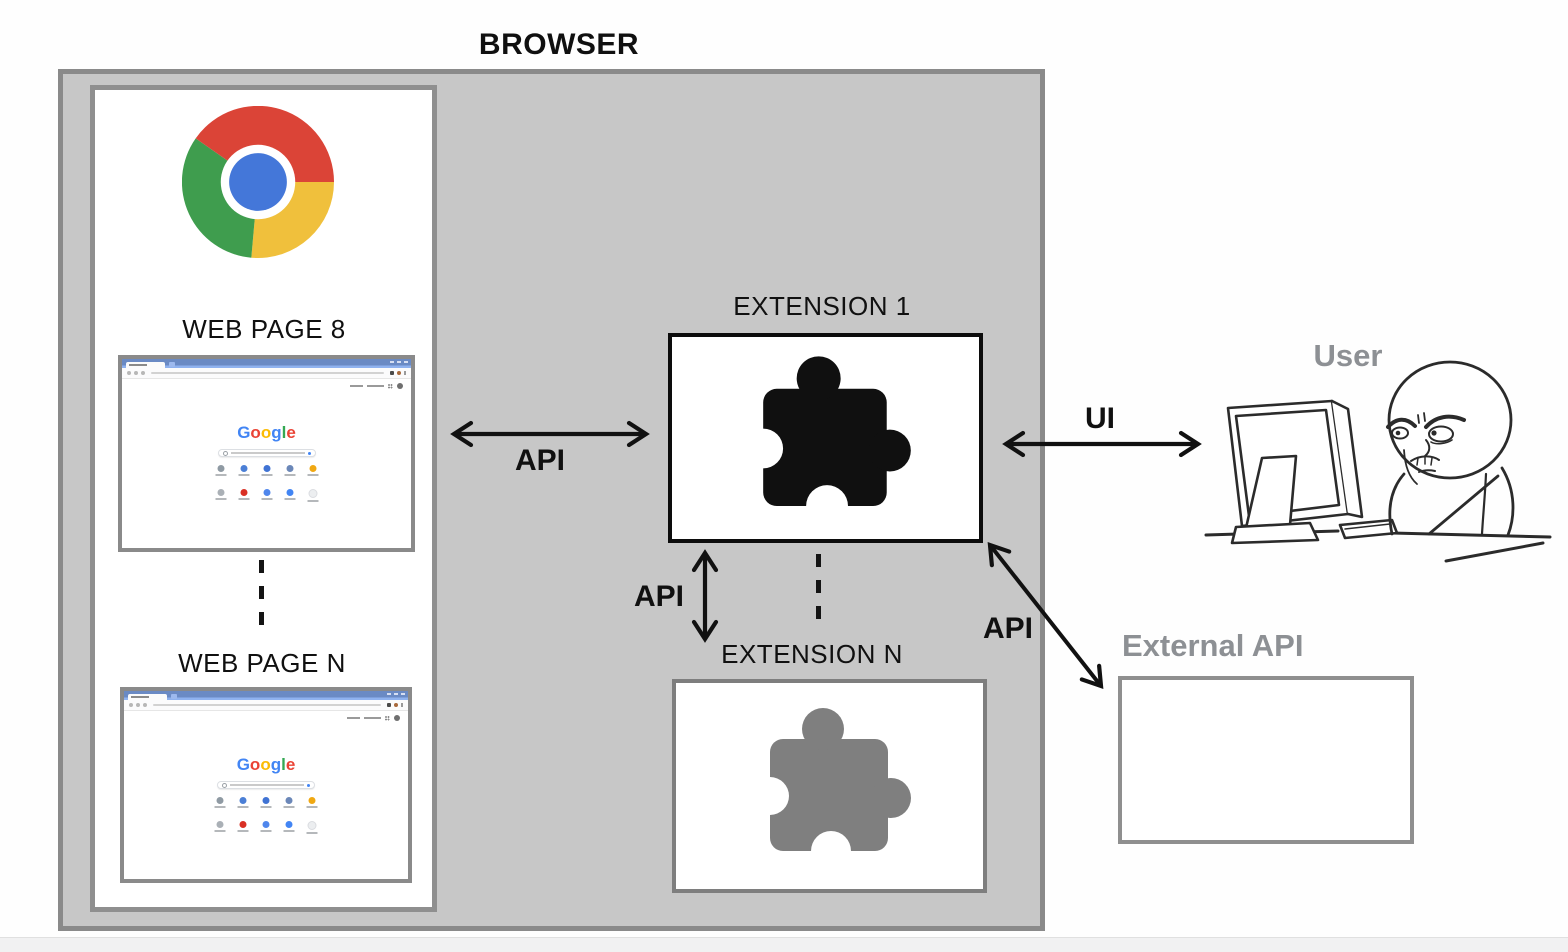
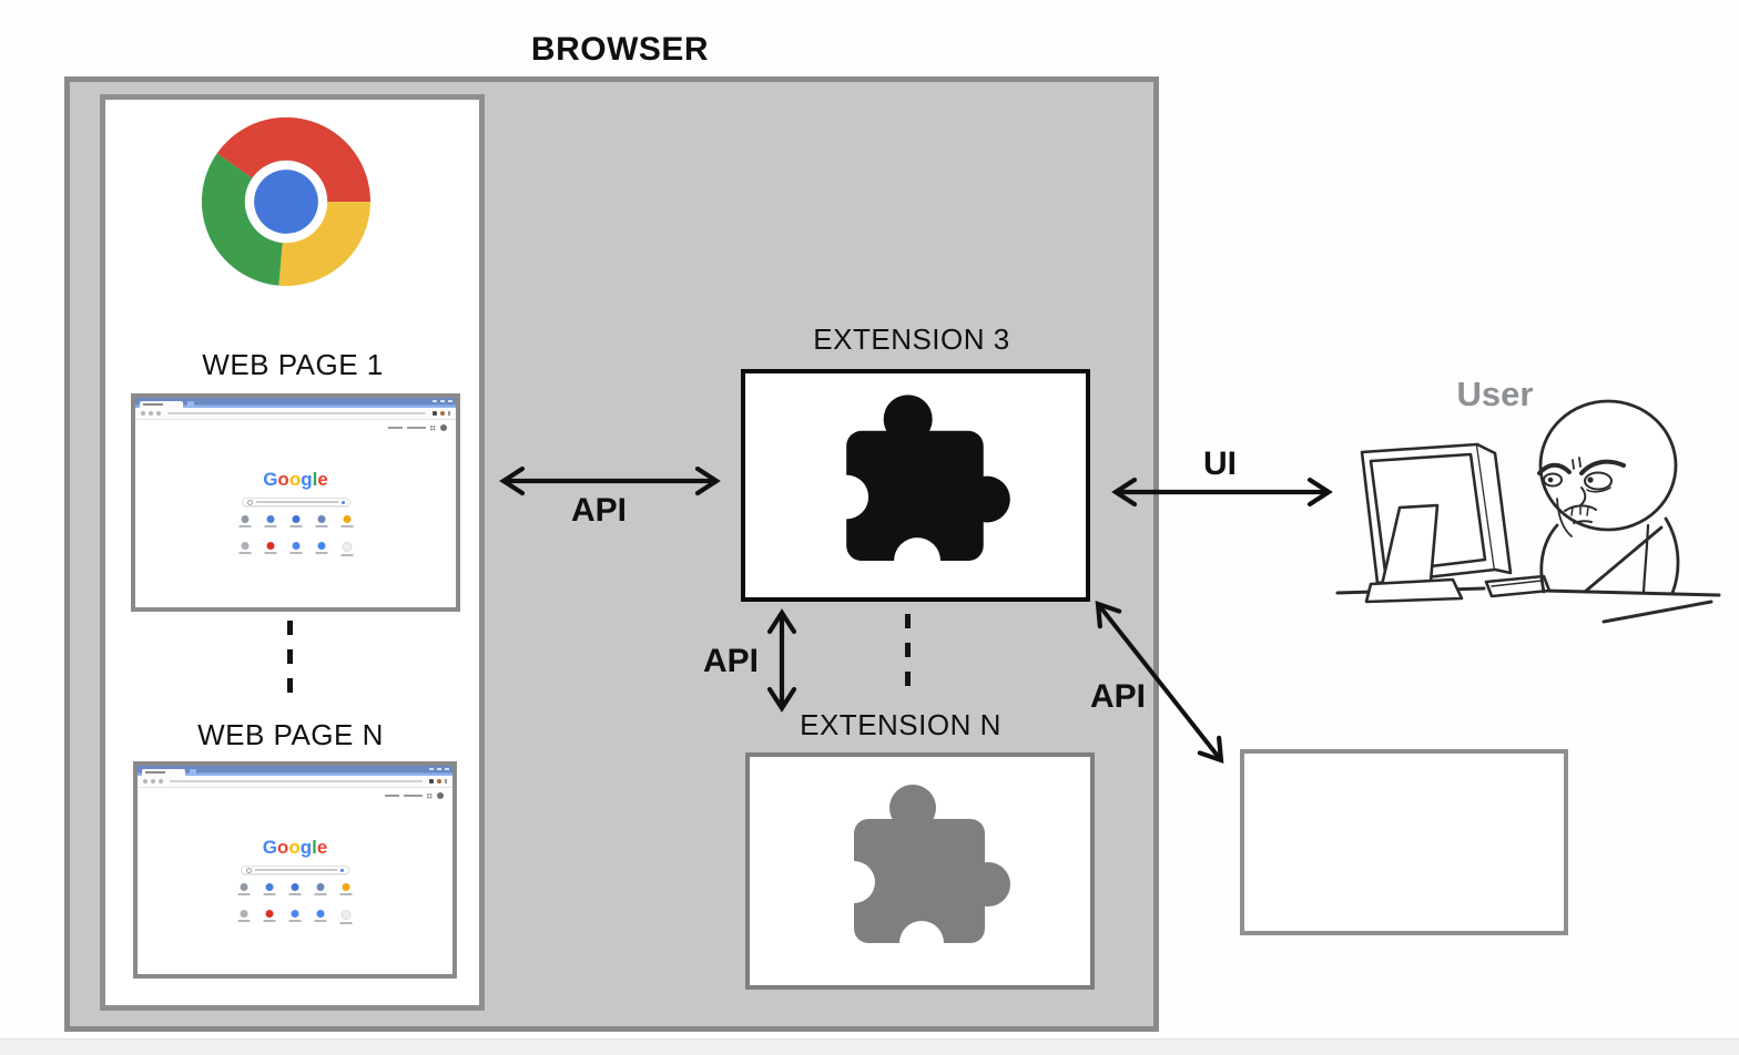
  BROWSER
- WEB PAGE 8
+ WEB PAGE 1
  Google
  WEB PAGE N
  Google
- EXTENSION 1
+ EXTENSION 3
  EXTENSION N
  API
  API
  UI
  API
- External API
  User
